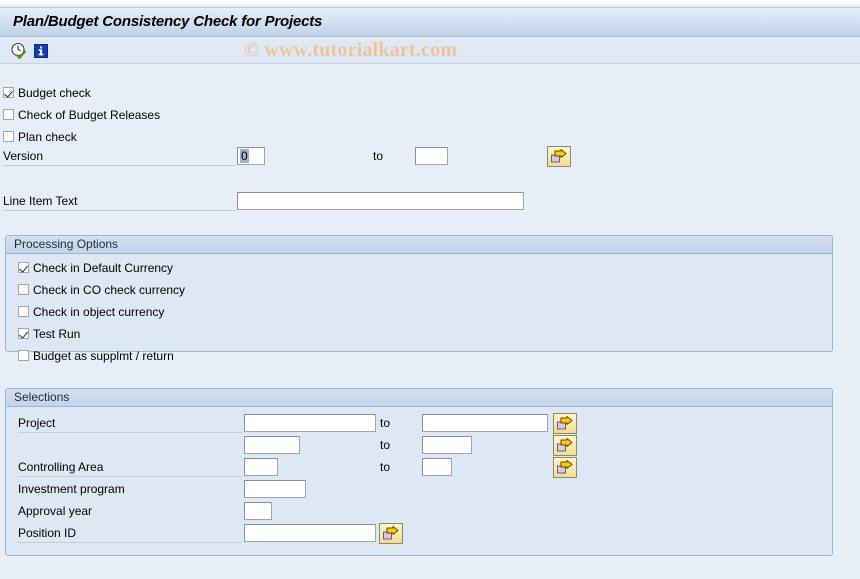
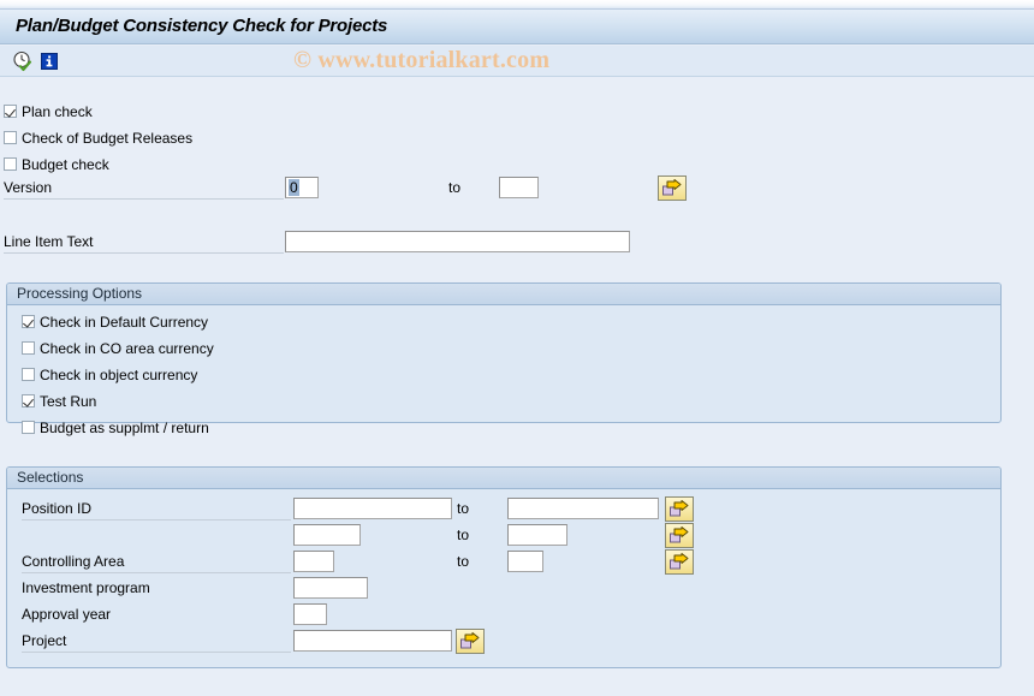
  Plan/Budget Consistency Check for Projects
  © www.tutorialkart.com
- Budget check
+ Plan check
  Check of Budget Releases
- Plan check
+ Budget check
  Version
  0
  to
  Line Item Text
  Processing Options
  Check in Default Currency
- Check in CO check currency
+ Check in CO area currency
  Check in object currency
  Test Run
  Budget as supplmt / return
  Selections
- Project
+ Position ID
  to
  to
  Controlling Area
  to
  Investment program
  Approval year
- Position ID
+ Project
